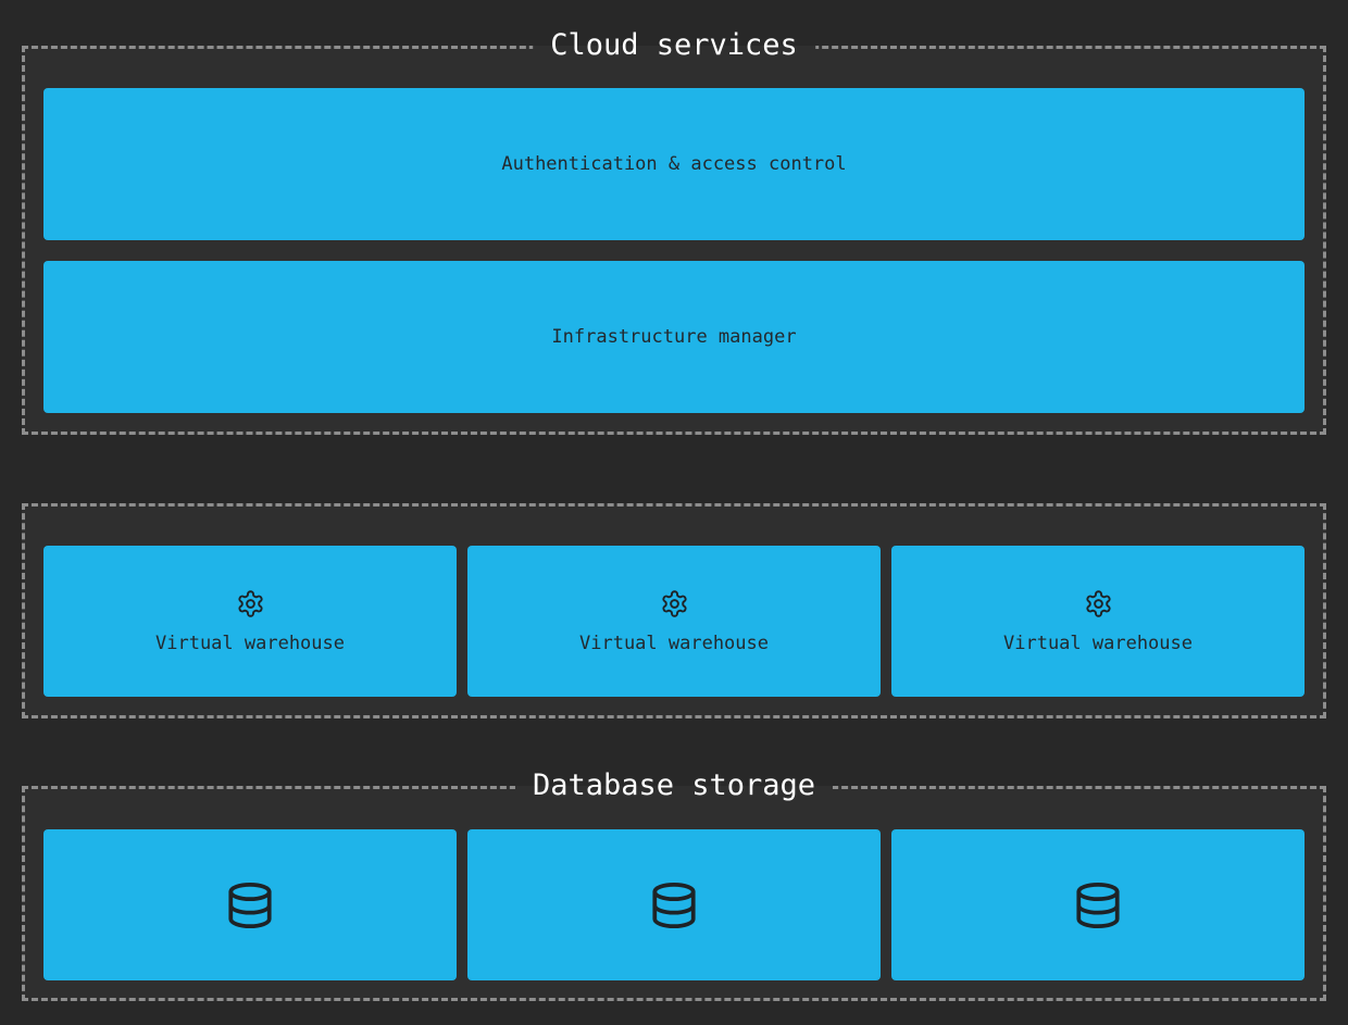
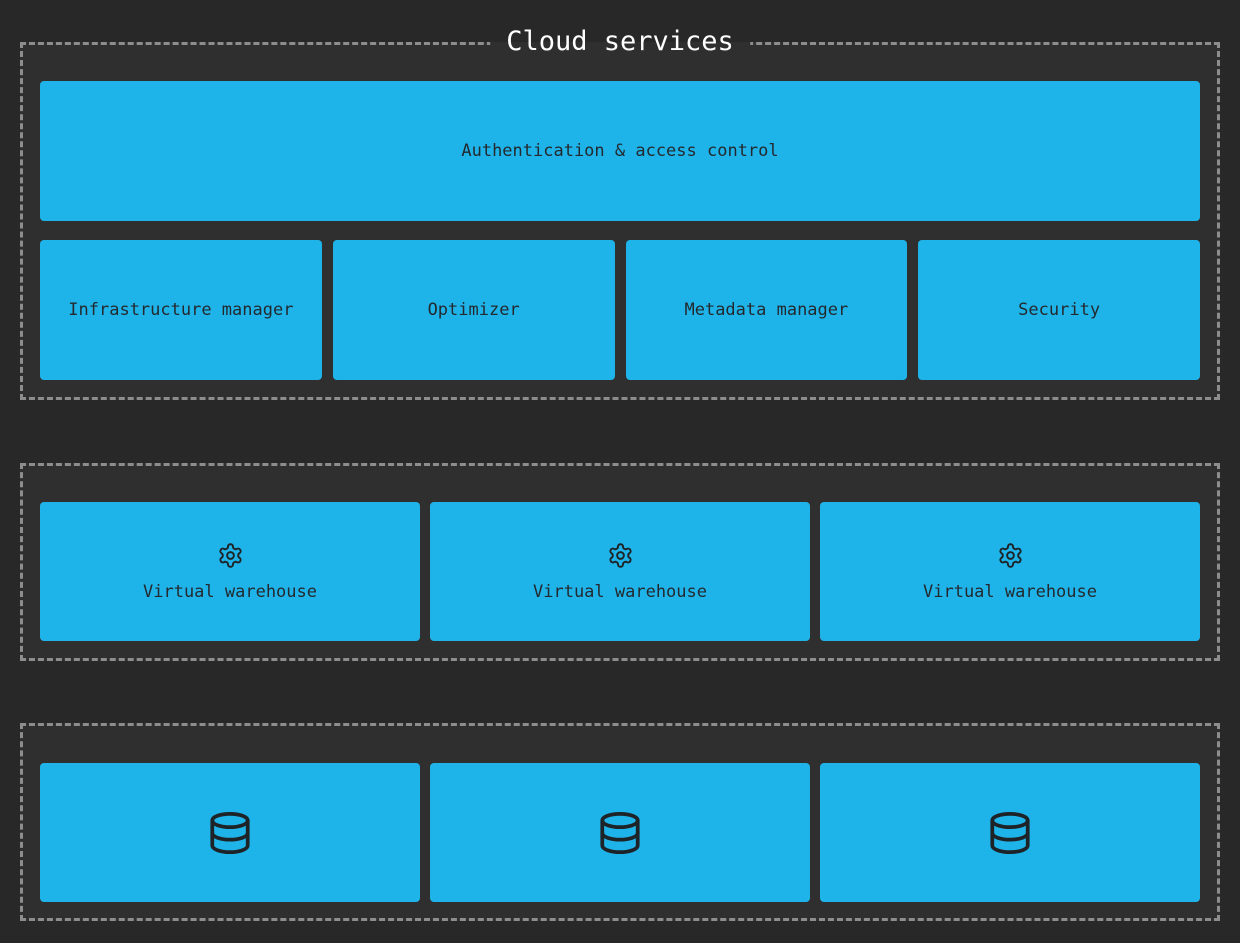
  Cloud services
  Authentication & access control
  Infrastructure manager
+ Optimizer
+ Metadata manager
+ Security
  Virtual warehouse
  Virtual warehouse
  Virtual warehouse
- Database storage
